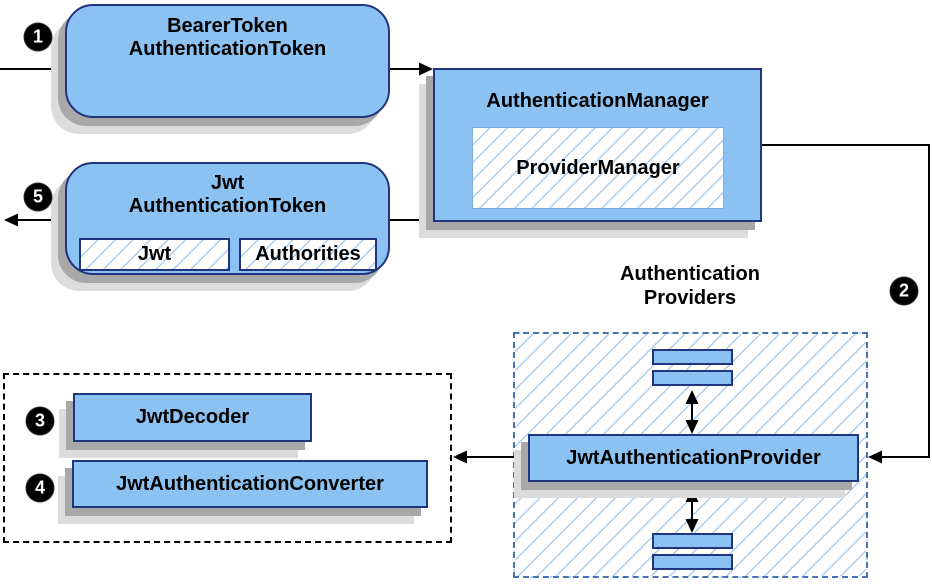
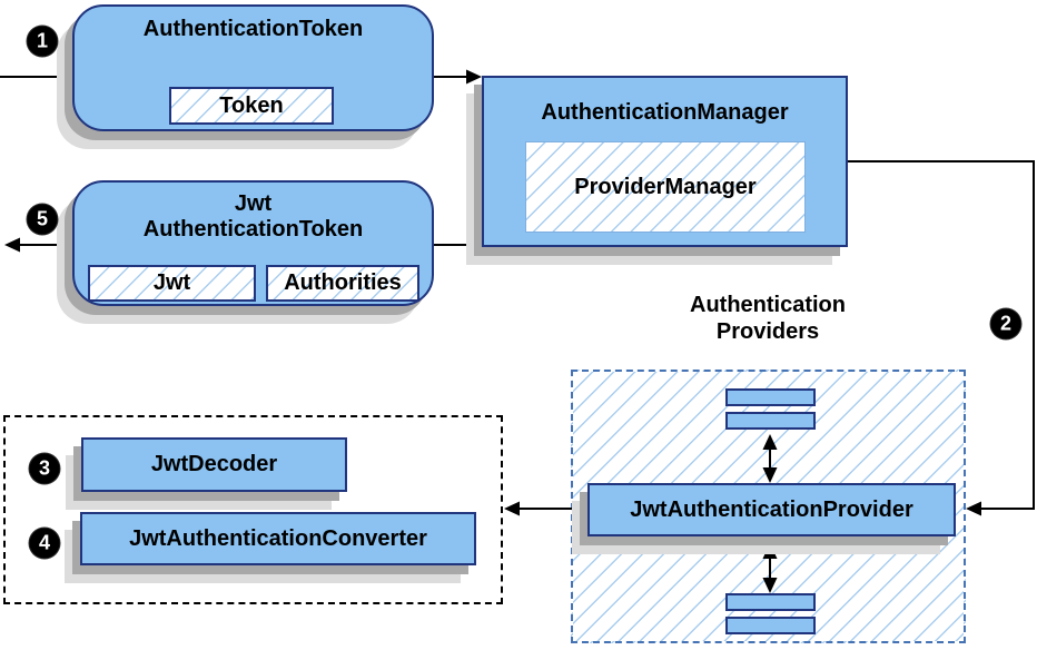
- BearerToken
  AuthenticationToken
+ Token
  AuthenticationManager
  ProviderManager
  Jwt
  AuthenticationToken
  Jwt
  Authorities
  Authentication
  Providers
  JwtAuthenticationProvider
  JwtDecoder
  JwtAuthenticationConverter
  1
  2
  3
  4
  5
